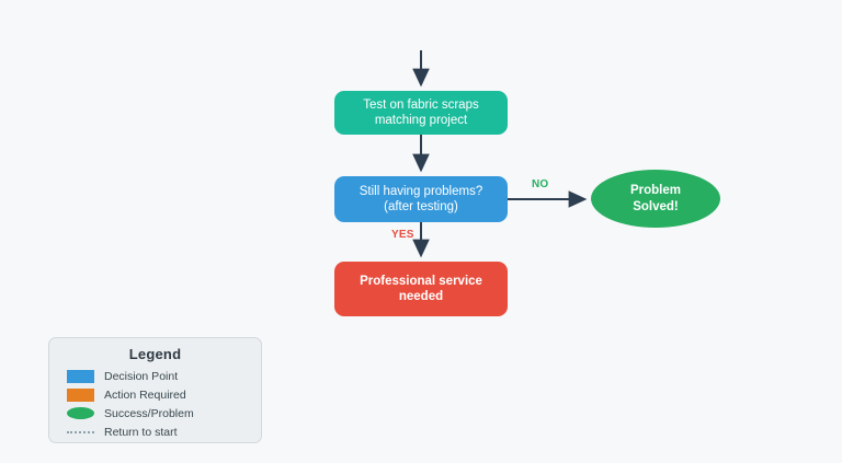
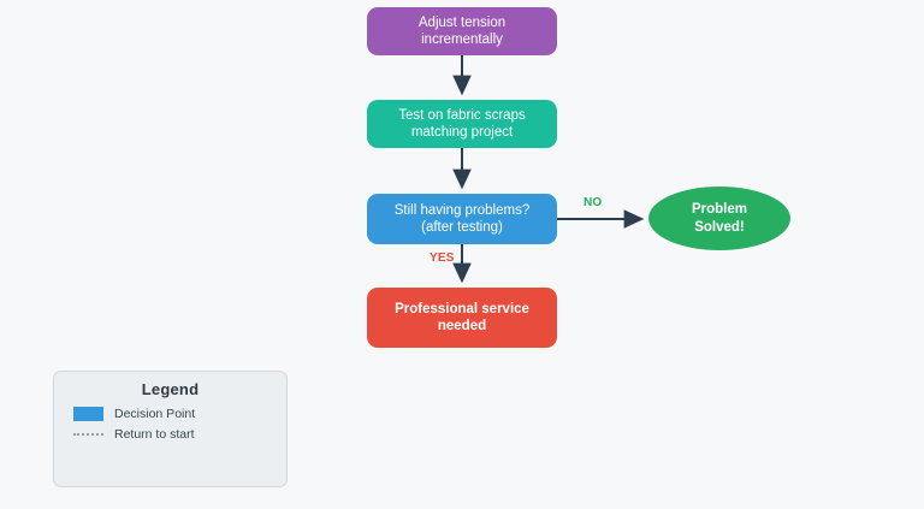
+ Adjust tension
+ incrementally
  Test on fabric scraps
  matching project
  Still having problems?
  (after testing)
  Professional service
  needed
  Problem
  Solved!
  YES
  NO
  Legend
  Decision Point
- Action Required
- Success/Problem
  Return to start
